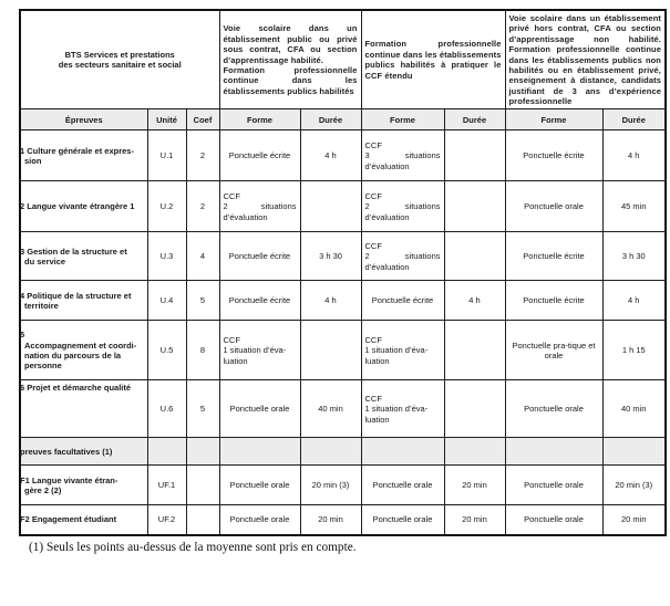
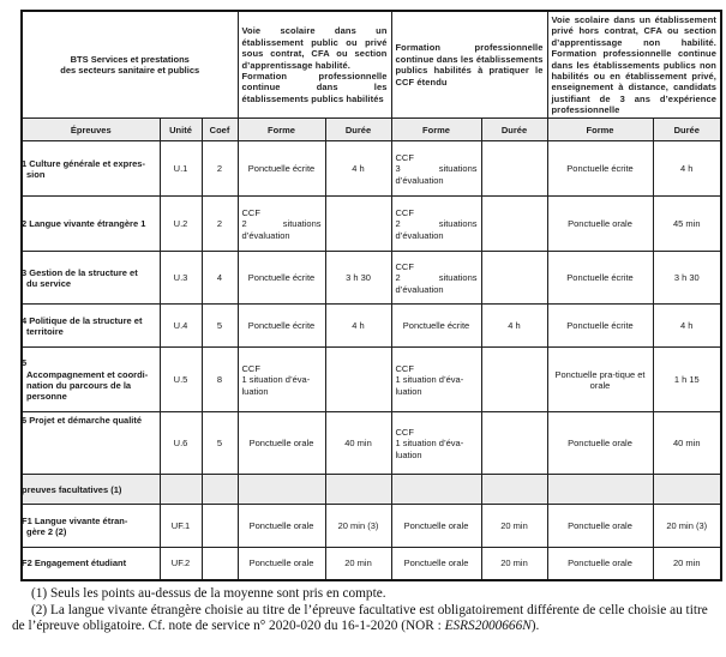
- BTS Services et prestations des secteurs sanitaire et social	Voie scolaire dans un établissement public ou privé sous contrat, CFA ou section d’apprentissage habilité. Formation professionnelle continue dans les établissements publics habilités	Formation professionnelle continue dans les établissements publics habilités à pratiquer le CCF étendu	Voie scolaire dans un établissement privé hors contrat, CFA ou section d’apprentissage non habilité. Formation professionnelle continue dans les établissements publics non habilités ou en établissement privé, enseignement à distance, candidats justifiant de 3 ans d’expérience professionnelle
+ BTS Services et prestations des secteurs sanitaire et publics	Voie scolaire dans un établissement public ou privé sous contrat, CFA ou section d’apprentissage habilité. Formation professionnelle continue dans les établissements publics habilités	Formation professionnelle continue dans les établissements publics habilités à pratiquer le CCF étendu	Voie scolaire dans un établissement privé hors contrat, CFA ou section d’apprentissage non habilité. Formation professionnelle continue dans les établissements publics non habilités ou en établissement privé, enseignement à distance, candidats justifiant de 3 ans d’expérience professionnelle
  Épreuves	Unité	Coef	Forme	Durée	Forme	Durée	Forme	Durée
  1 Culture générale et expres- sion	U.1	2	Ponctuelle écrite	4 h	CCF 3 situations d’évaluation		Ponctuelle écrite	4 h
  2 Langue vivante étrangère 1	U.2	2	CCF 2 situations d’évaluation		CCF 2 situations d’évaluation		Ponctuelle orale	45 min
  3 Gestion de la structure et du service	U.3	4	Ponctuelle écrite	3 h 30	CCF 2 situations d’évaluation		Ponctuelle écrite	3 h 30
  4 Politique de la structure et territoire	U.4	5	Ponctuelle écrite	4 h	Ponctuelle écrite	4 h	Ponctuelle écrite	4 h
  5 Accompagnement et coordi- nation du parcours de la personne	U.5	8	CCF 1 situation d’éva- luation		CCF 1 situation d’éva- luation		Ponctuelle pra-tique et orale	1 h 15
  6 Projet et démarche qualité	U.6	5	Ponctuelle orale	40 min	CCF 1 situation d’éva- luation		Ponctuelle orale	40 min
  preuves facultatives (1)
  F1 Langue vivante étran- gère 2 (2)	UF.1		Ponctuelle orale	20 min (3)	Ponctuelle orale	20 min	Ponctuelle orale	20 min (3)
  F2 Engagement étudiant	UF.2		Ponctuelle orale	20 min	Ponctuelle orale	20 min	Ponctuelle orale	20 min
  (1) Seuls les points au-dessus de la moyenne sont pris en compte.
+ (2) La langue vivante étrangère choisie au titre de l’épreuve facultative est obligatoirement différente de celle choisie au titre de l’épreuve obligatoire. Cf. note de service n° 2020-020 du 16-1-2020 (NOR : ESRS2000666N).
